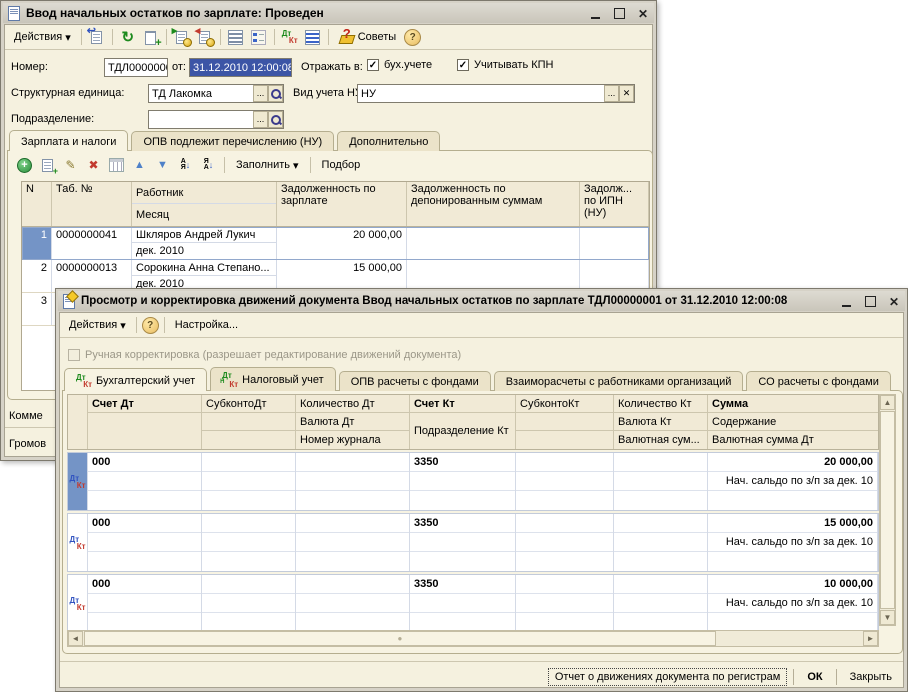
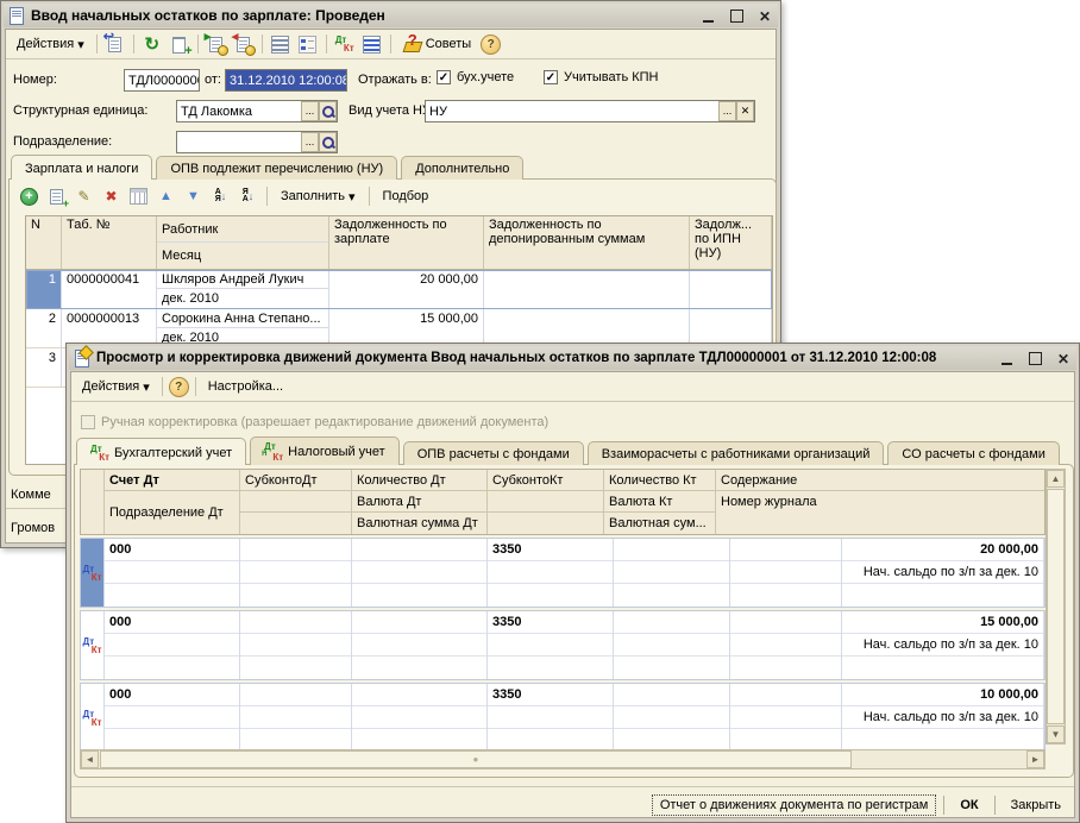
  Ввод начальных остатков по зарплате: Проведен
  ✕
  Действия
  ▾
  ↩
  ↻
  +
  ▸
  ◂
  Дт
  Кт
  ?
  Советы
  ?
  Номер:
  ТДЛ000000
  от:
  31.12.2010 12:00:08
  Отражать в:
  ✓
  бух.учете
  ✓
  Учитывать КПН
  Структурная единица:
  ТД Лакомка
  ...
  Вид учета Н
  НУ
  ...
  ✕
  Подразделение:
  ...
  Зарплата и налоги
  ОПВ подлежит перечислению (НУ)
  Дополнительно
  +
  +
  ✎
  ✖
  ▲
  ▼
  ↓
  ↓
  Заполнить
  ▾
  Подбор
  N
  Таб. №
  Работник
  Месяц
  Задолженность по зарплате
  Задолженность по депонированным суммам
  Задолж... по ИПН (НУ)
  1
  0000000041
  Шкляров Андрей Лукич
  дек. 2010
  20 000,00
  2
  0000000013
  Сорокина Анна Степано...
  дек. 2010
  15 000,00
  3
  Комме
  Громов
  Просмотр и корректировка движений документа Ввод начальных остатков по зарплате ТДЛ00000001 от 31.12.2010 12:00:08
  ✕
  Действия
  ▾
  ?
  Настройка...
  Ручная корректировка (разрешает редактирование движений документа)
  Дт
  Кт
  Бухгалтерский учет
  Дт
  Кт
  Налоговый учет
  ОПВ расчеты с фондами
  Взаиморасчеты с работниками организаций
  СО расчеты с фондами
  Счет Дт
+ Подразделение Дт
  СубконтоДт
  Количество Дт
  Валюта Дт
- Номер журнала
+ Валютная сумма Дт
- Счет Кт
- Подразделение Кт
  СубконтоКт
  Количество Кт
  Валюта Кт
  Валютная сум...
- Сумма
  Содержание
- Валютная сумма Дт
+ Номер журнала
  Дт
  Кт
  000
  3350
  20 000,00
  Нач. сальдо по з/п за дек. 10
  Дт
  Кт
  000
  3350
  15 000,00
  Нач. сальдо по з/п за дек. 10
  Дт
  Кт
  000
  3350
  10 000,00
  Нач. сальдо по з/п за дек. 10
  ▲
  ▼
  ◄
  ●
  ►
  Отчет о движениях документа по регистрам
  ОК
  Закрыть
